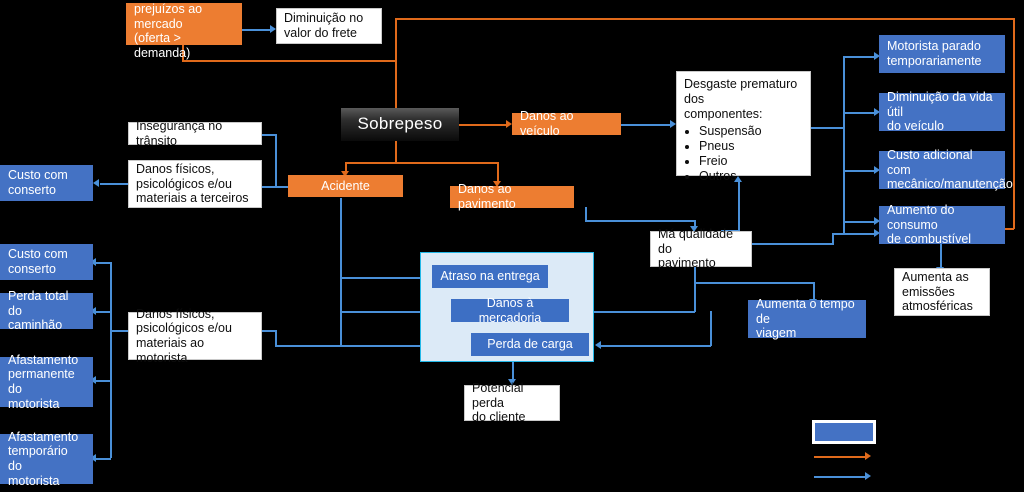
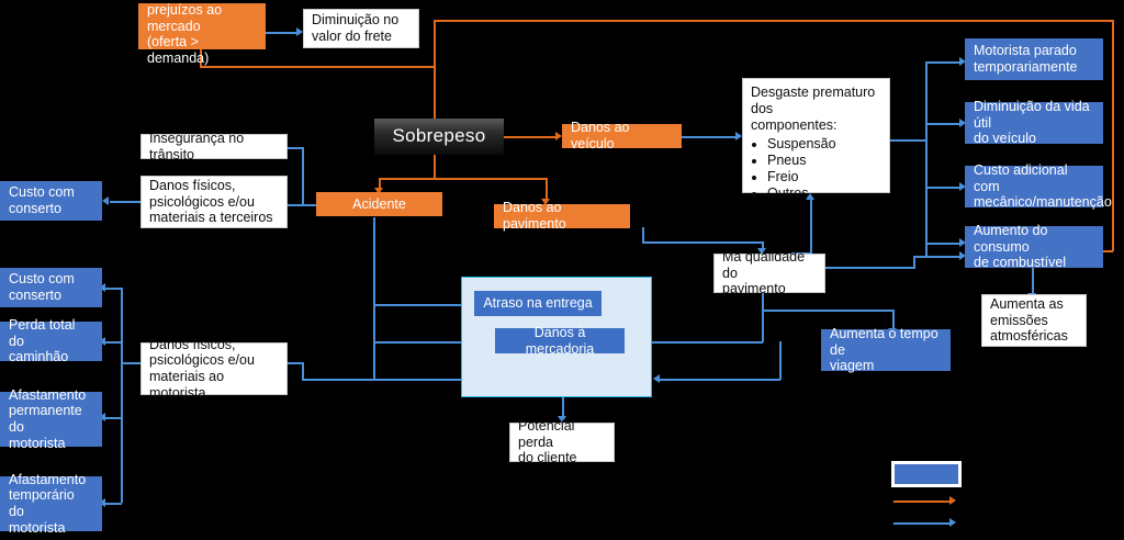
  prejuízos ao mercado
  (oferta > demanda)
  Diminuição no
  valor do frete
  Sobrepeso
  Insegurança no trânsito
  Danos físicos,
  psicológicos e/ou
  materiais a terceiros
  Danos físicos,
  psicológicos e/ou
  materiais ao motorista
  Custo com
  conserto
  Custo com
  conserto
  Perda total do
  caminhão
  Afastamento
  permanente do
  motorista
  Afastamento
  temporário do
  motorista
  Acidente
  Danos ao veículo
  Danos ao pavimento
  Desgaste prematuro dos
  componentes:
  Suspensão
  Pneus
  Freio
  Outros
  Motorista parado
  temporariamente
  Diminuição da vida útil
  do veículo
  Custo adicional com
  mecânico/manutenção
  Aumento do consumo
  de combustível
  Aumenta as
  emissões
  atmosféricas
  Má qualidade do
  pavimento
  Aumenta o tempo de
  viagem
  Atraso na entrega
  Danos à mercadoria
- Perda de carga
  Potencial perda
  do cliente
